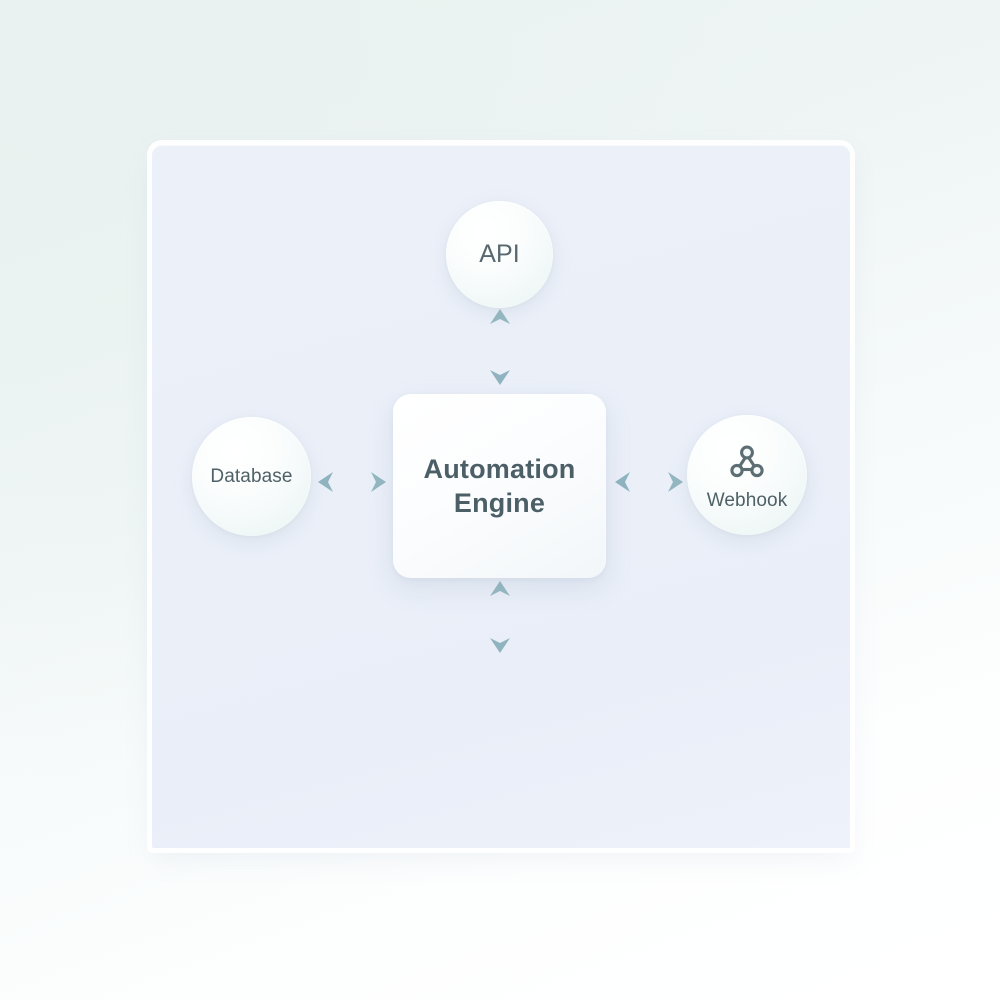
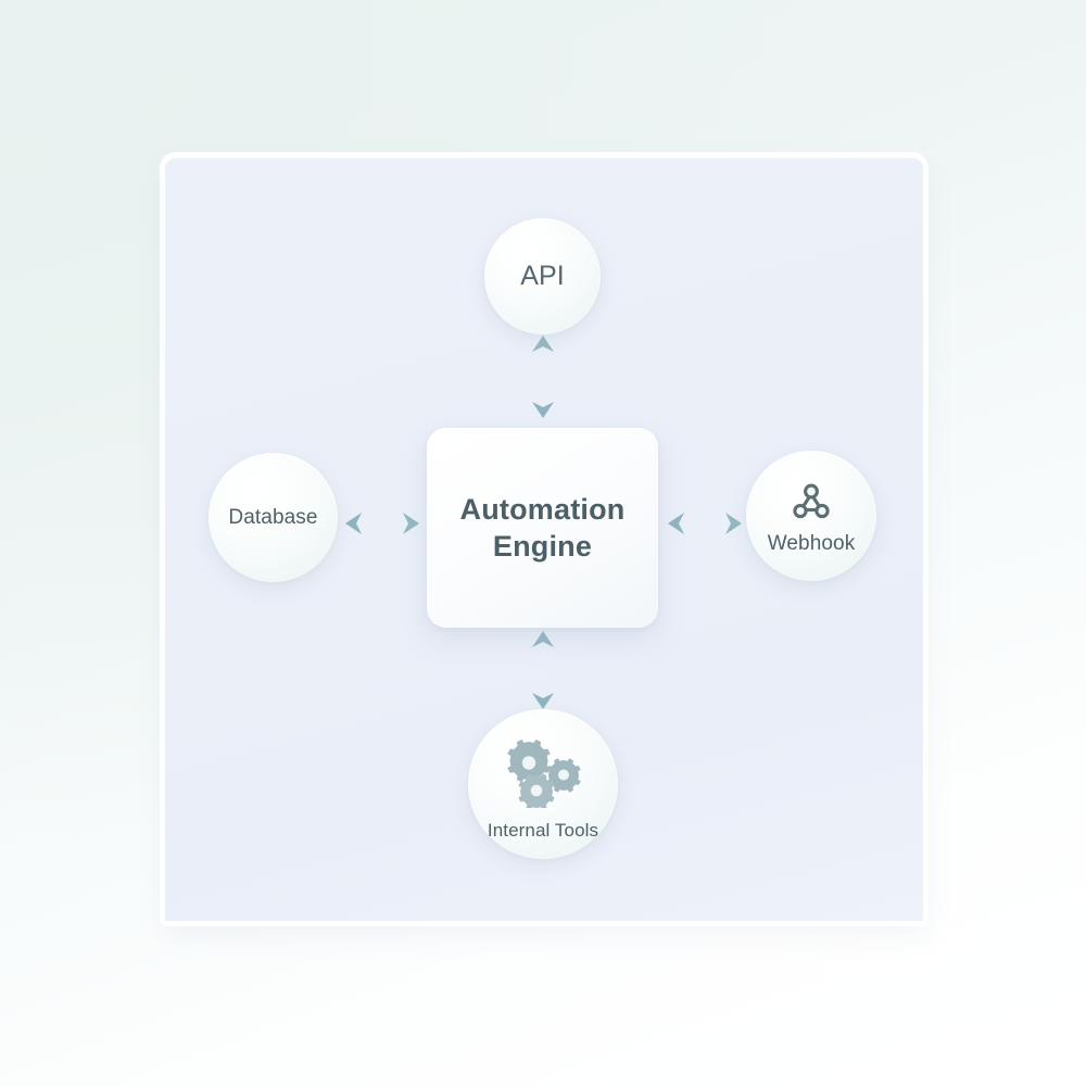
  API
  Database
  Webhook
+ Internal Tools
  Automation
  Engine
